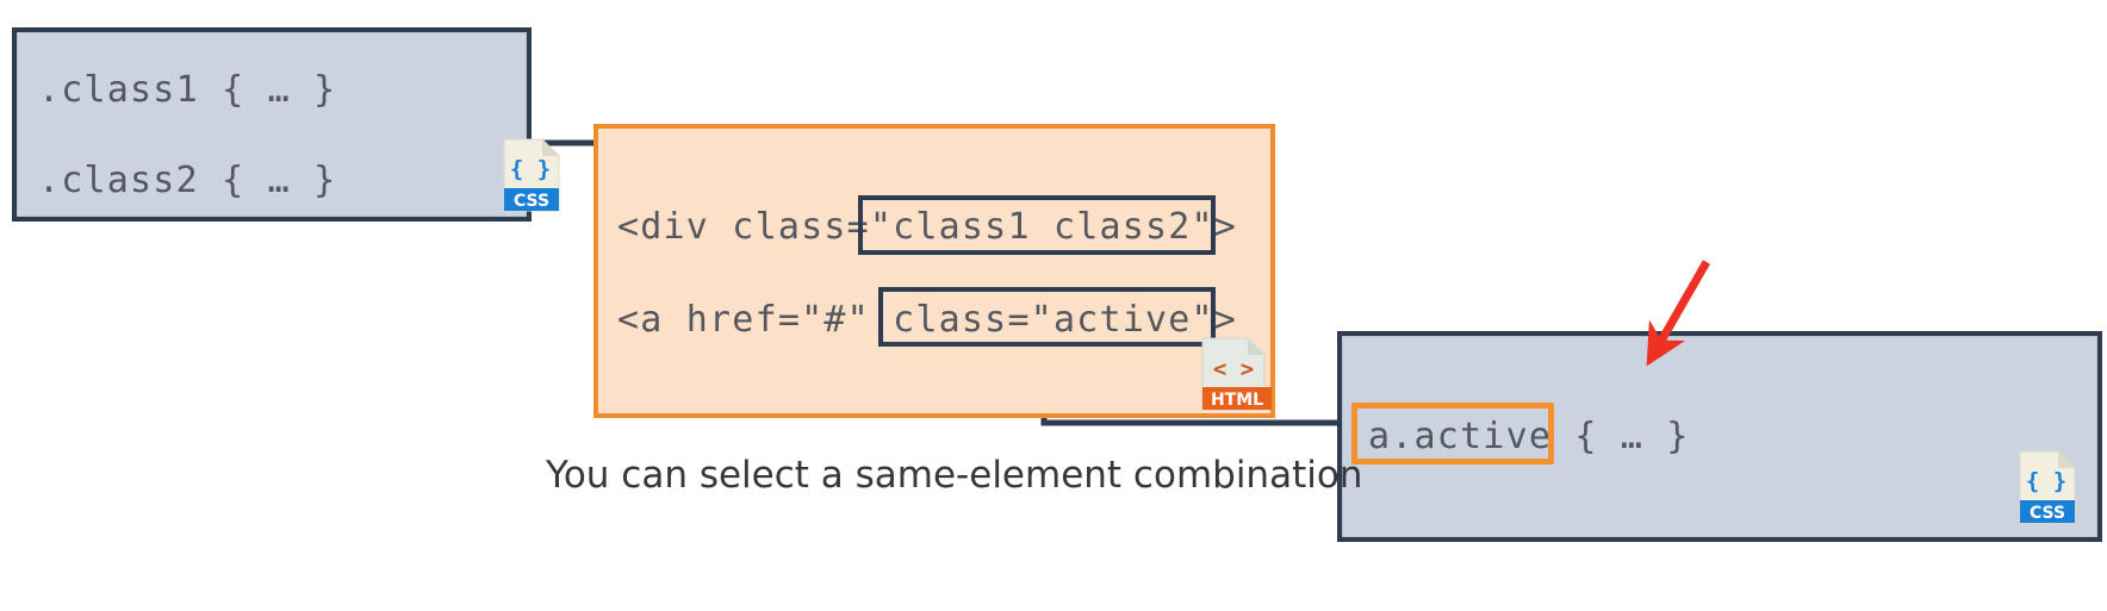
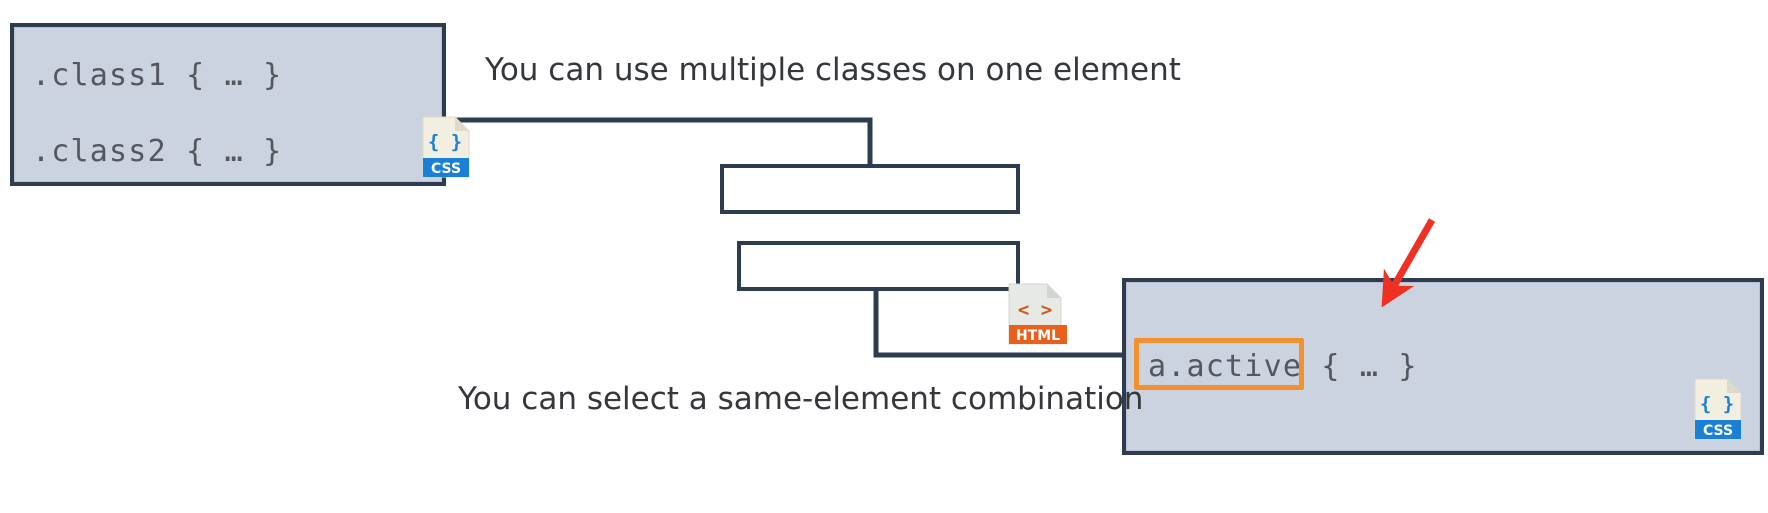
  .class1 { … }
  .class2 { … }
  { }
  CSS
- <div class="class1 class2">
- <a href="#" class="active">
  < >
  HTML
  a.active { … }
  { }
  CSS
+ You can use multiple classes on one element
  You can select a same-element combination
